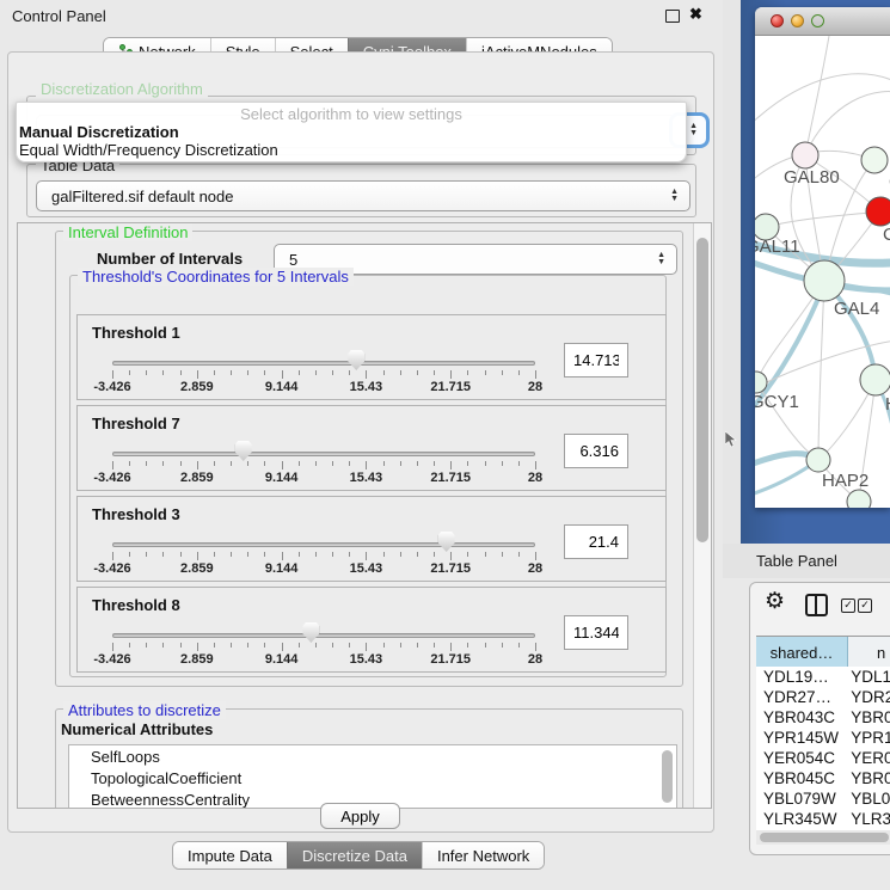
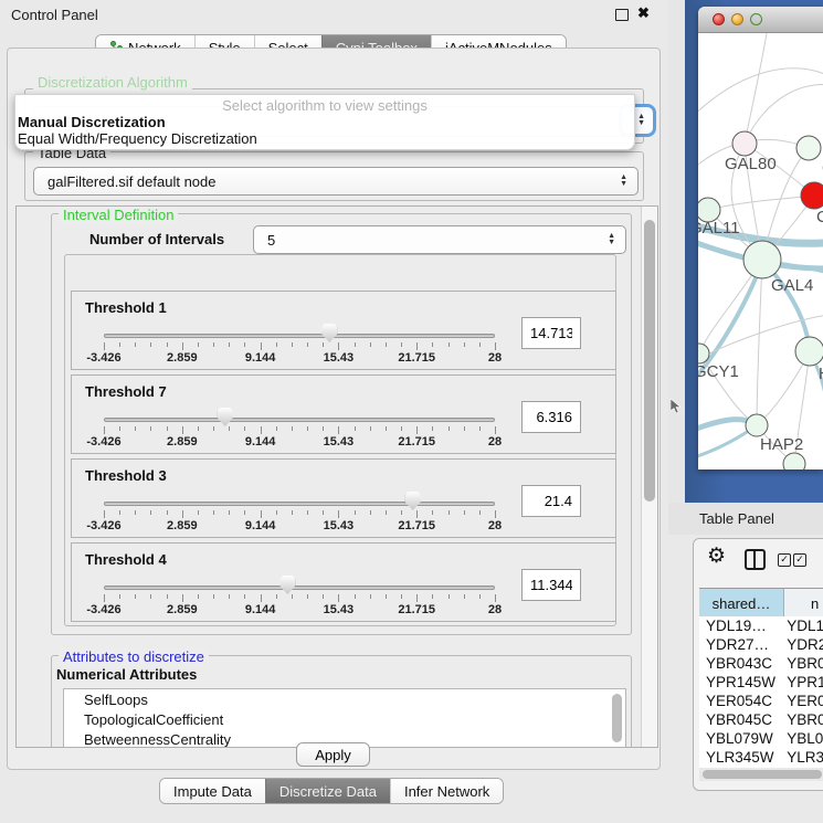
  Control Panel
  ✖
  Discretization Algorithm
  Select algorithm to view settings
  Manual Discretization
  Equal Width/Frequency Discretization
  Table Data
  galFiltered.sif default node
  Interval Definition
  Number of Intervals
  5
- Threshold's Coordinates for 5 Intervals
  Threshold 1
  -3.426
  2.859
  9.144
  15.43
  21.715
  28
  14.713
  Threshold 7
  -3.426
  2.859
  9.144
  15.43
  21.715
  28
  6.316
  Threshold 3
  -3.426
  2.859
  9.144
  15.43
  21.715
  28
  21.4
- Threshold 8
+ Threshold 4
  -3.426
  2.859
  9.144
  15.43
  21.715
  28
  11.344
  Attributes to discretize
  Numerical Attributes
  SelfLoops
  TopologicalCoefficient
  BetweennessCentrality
  Apply
  Impute Data
  Discretize Data
  Infer Network
  GAL80
  C
  AL11
  GAL4
  GCY1
  HAP2
  Table Panel
  ⚙
  ✓
  ✓
  shared…
  n
  YDL19…
  YDL1
  YDR27…
  YDR
  YBR043C
  YBR0
  YPR145W
  YPR1
  YER054C
  YER0
  YBR045C
  YBR0
  YBL079W
  YBL0
  YLR345W
  YLR3
